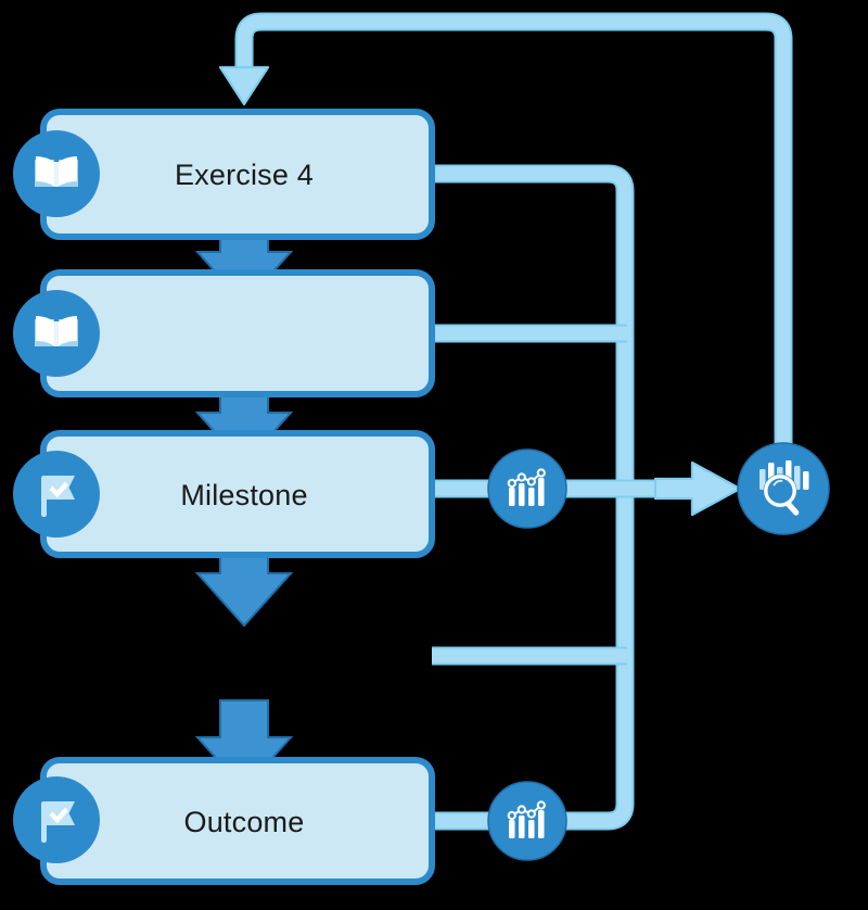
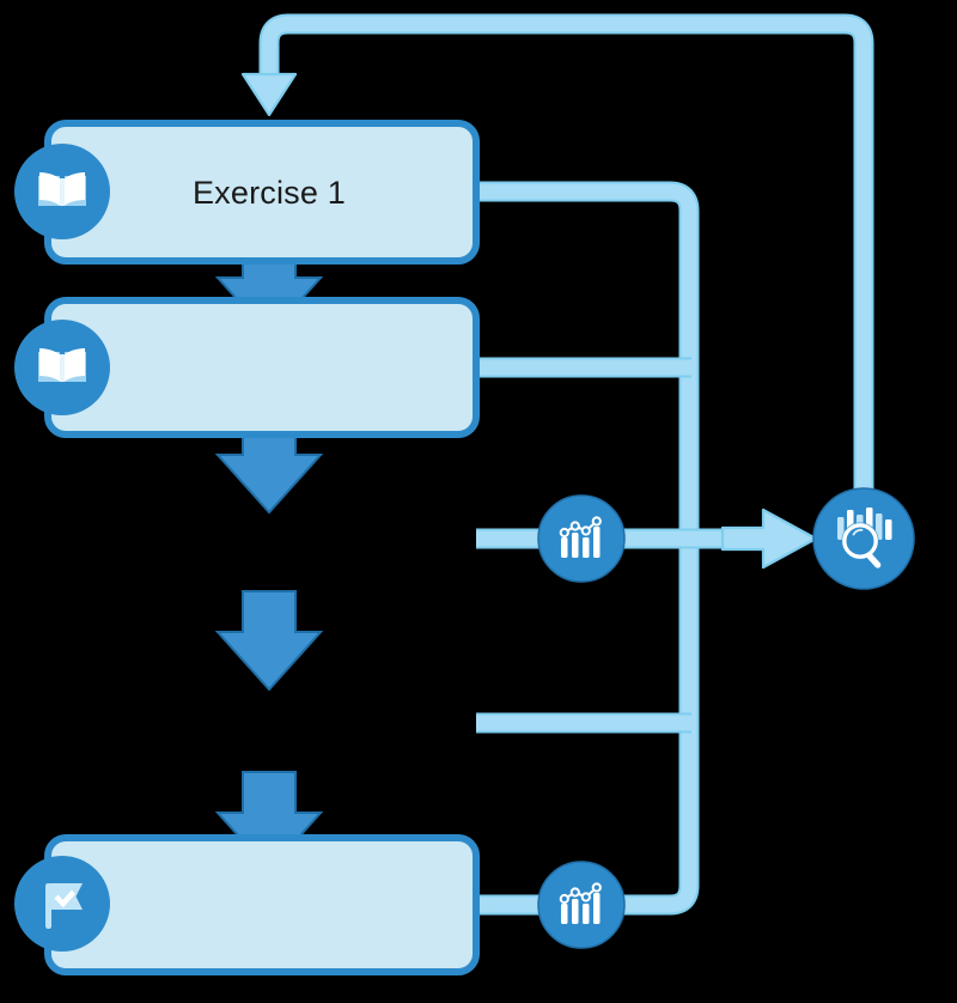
- Exercise 4
+ Exercise 1
- Milestone
- Outcome
